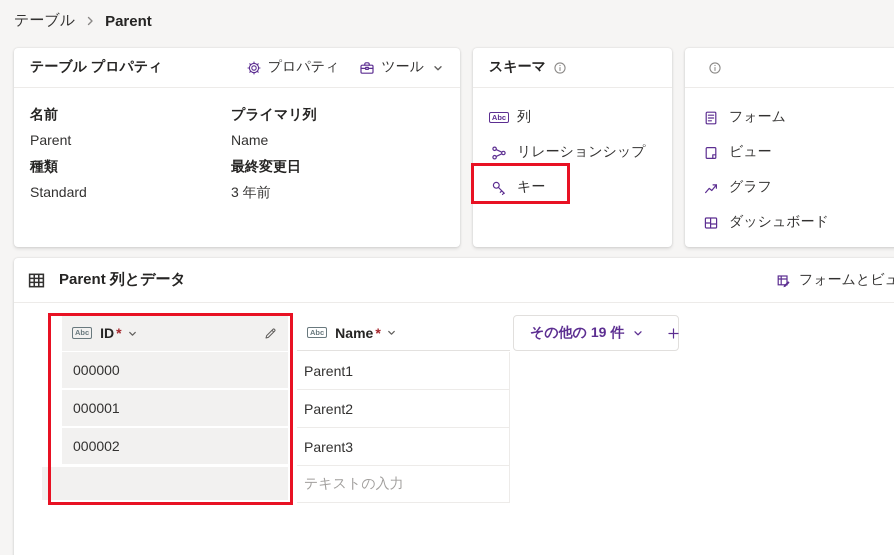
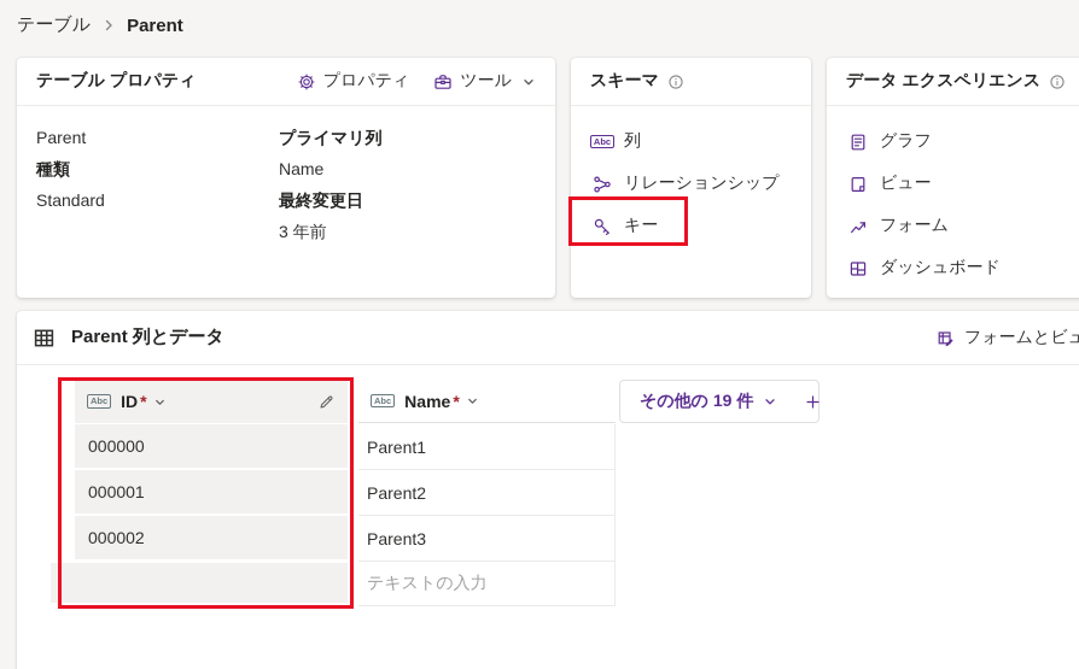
  テーブル
  Parent
  テーブル プロパティ
  プロパティ
  ツール
- 名前
  Parent
  種類
  Standard
  プライマリ列
  Name
  最終変更日
  3 年前
  スキーマ
  Abc
  列
  リレーションシップ
  キー
+ データ エクスペリエンス
- フォーム
+ グラフ
  ビュー
- グラフ
+ フォーム
  ダッシュボード
  Parent 列とデータ
  フォームとビュ
  Abc
  ID
  *
  000000
  000001
  000002
  Abc
  Name
  *
  Parent1
  Parent2
  Parent3
  テキストの入力
  その他の 19 件
